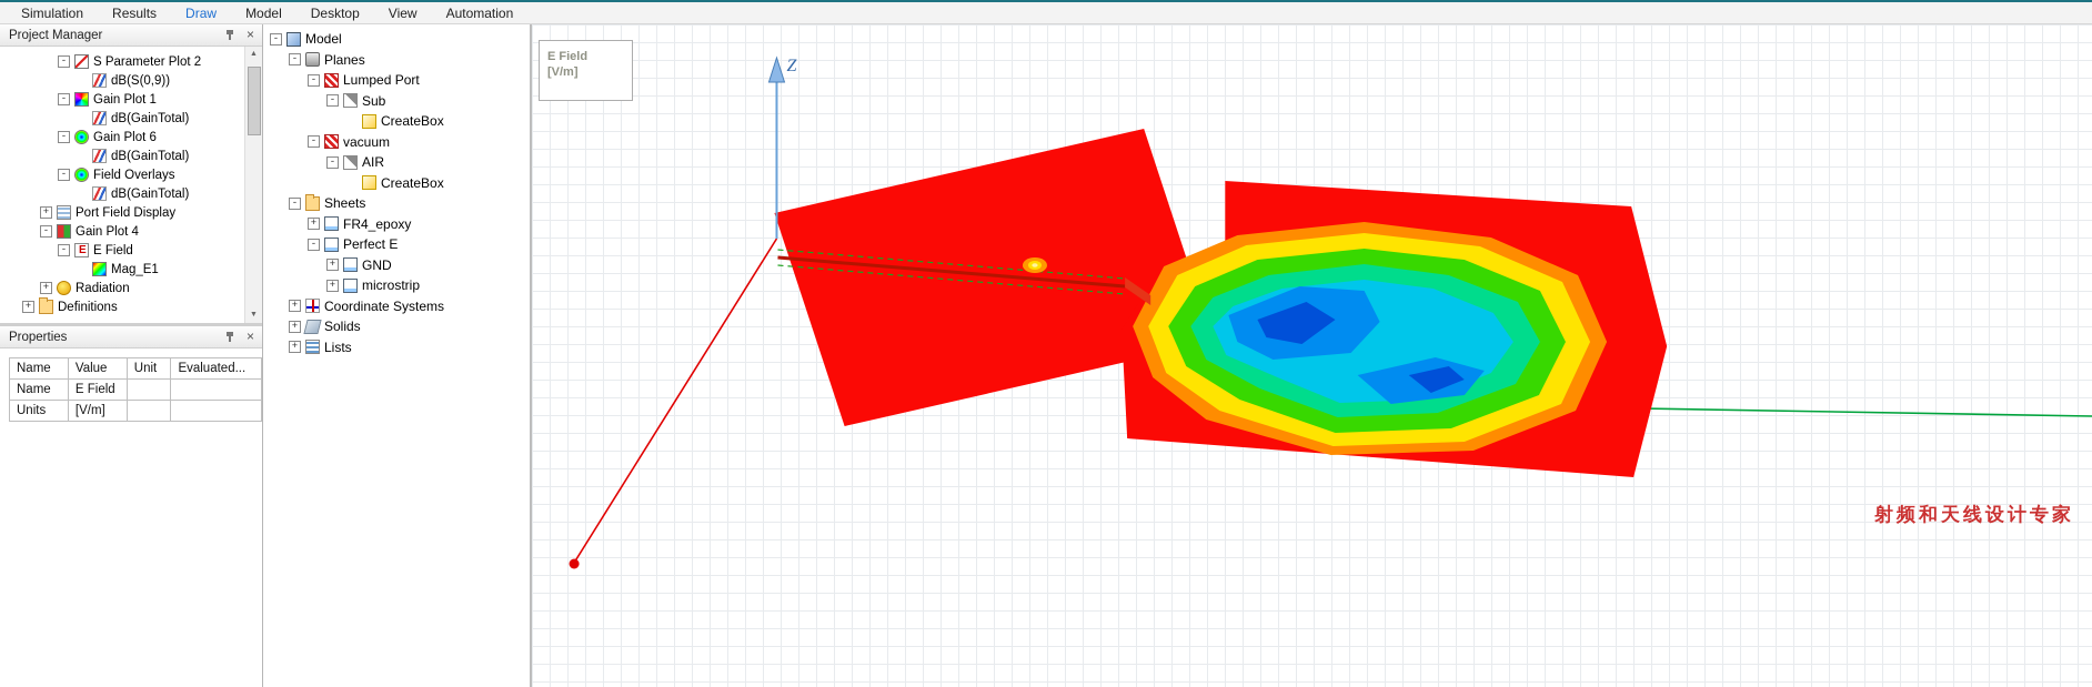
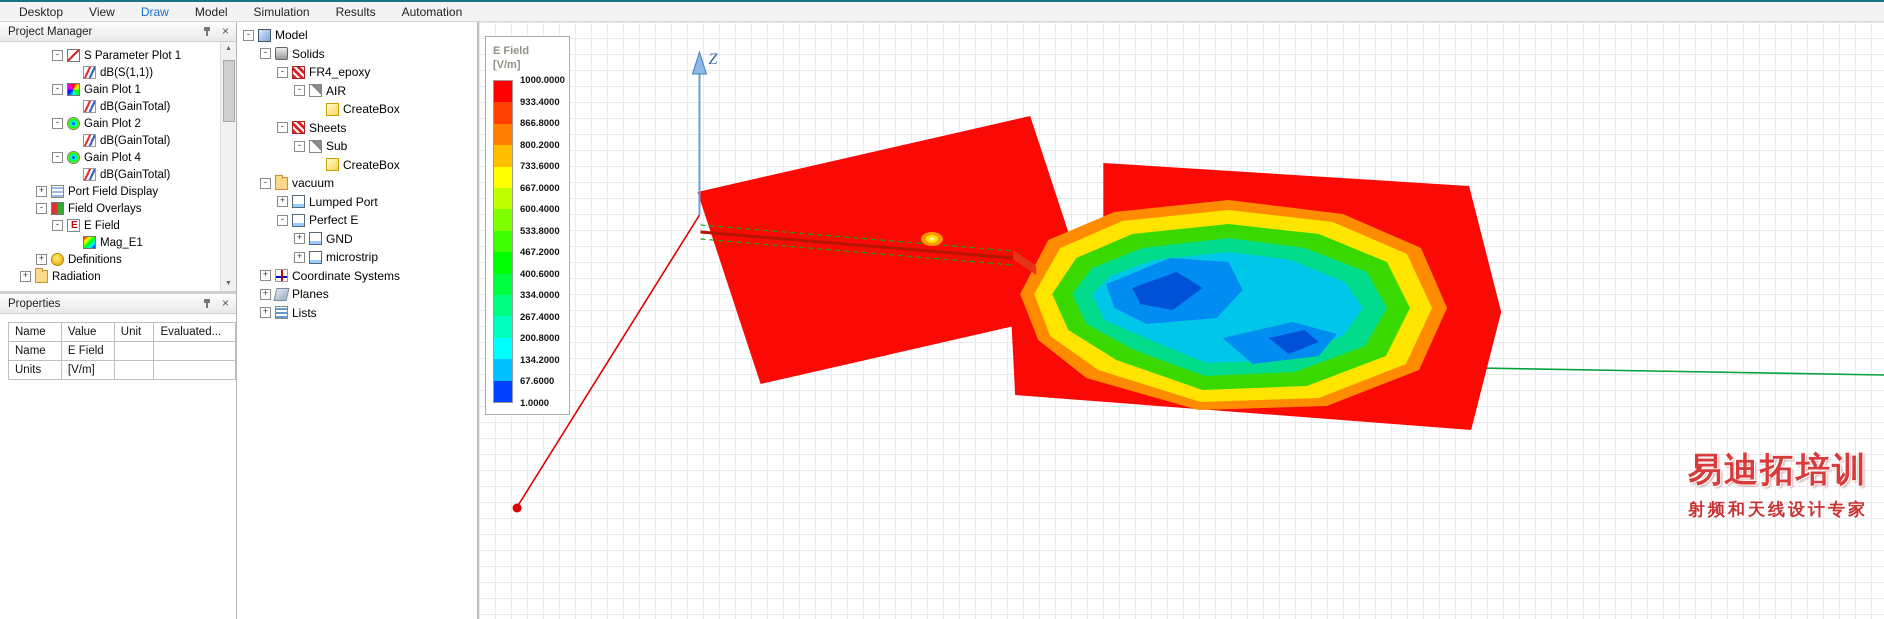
- Simulation
+ Desktop
- Results
+ View
  Draw
  Model
- Desktop
+ Simulation
- View
+ Results
  Automation
  Project Manager
  ×
  -
- S Parameter Plot 2
+ S Parameter Plot 1
- dB(S(0,9))
+ dB(S(1,1))
  -
  Gain Plot 1
  dB(GainTotal)
  -
- Gain Plot 6
+ Gain Plot 2
  dB(GainTotal)
  -
- Field Overlays
+ Gain Plot 4
  dB(GainTotal)
  +
  Port Field Display
  -
- Gain Plot 4
+ Field Overlays
  -
  E Field
  Mag_E1
  +
- Radiation
+ Definitions
  +
- Definitions
+ Radiation
  Properties
  ×
  Name	Value	Unit	Evaluated...
  Name	E Field
  Units	[V/m]
  -
  Model
  -
- Planes
+ Solids
  -
- Lumped Port
+ FR4_epoxy
  -
- Sub
+ AIR
  CreateBox
  -
- vacuum
+ Sheets
  -
- AIR
+ Sub
  CreateBox
  -
- Sheets
+ vacuum
  +
- FR4_epoxy
+ Lumped Port
  -
  Perfect E
  +
  GND
  +
  microstrip
  +
  Coordinate Systems
  +
- Solids
+ Planes
  +
  Lists
  Z
  E Field
  [V/m]
+ 1000.0000
+ 933.4000
+ 866.8000
+ 800.2000
+ 733.6000
+ 667.0000
+ 600.4000
+ 533.8000
+ 467.2000
+ 400.6000
+ 334.0000
+ 267.4000
+ 200.8000
+ 134.2000
+ 67.6000
+ 1.0000
+ 易迪拓培训
  射频和天线设计专家
